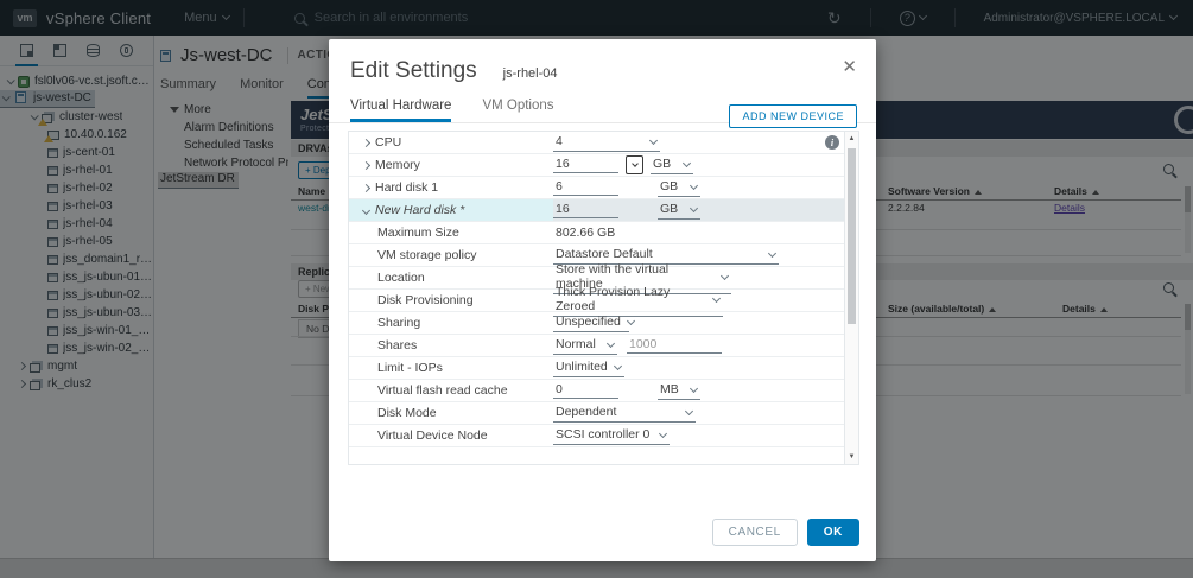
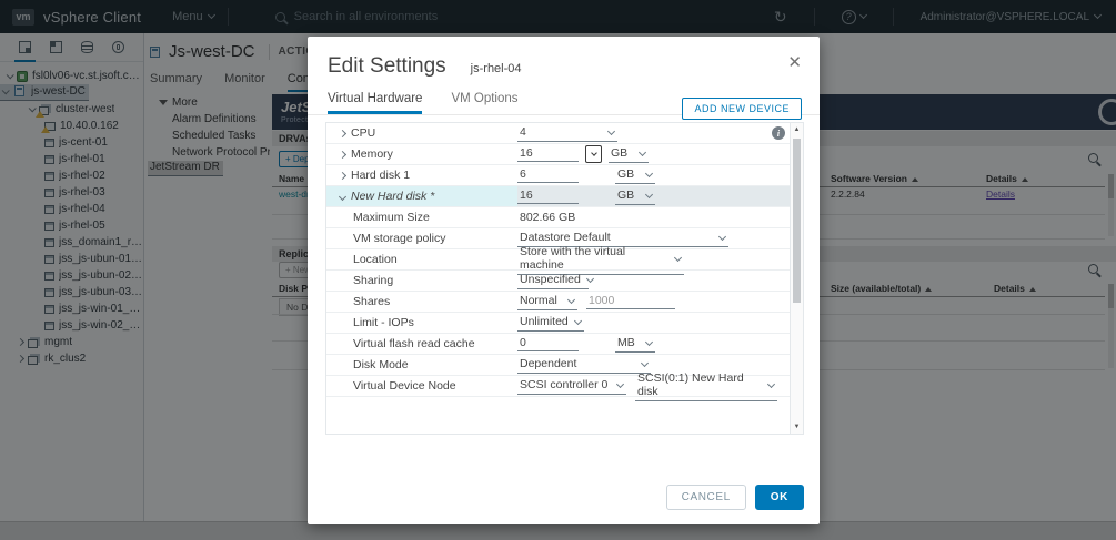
  vm
  vSphere Client
  Menu
  Search in all environments
  ↻
  ?
  Administrator@VSPHERE.LOCAL
  fsl0lv06-vc.st.jsoft.com
  js-west-DC
  cluster-west
  10.40.0.162
  js-cent-01
  js-rhel-01
  js-rhel-02
  js-rhel-03
  js-rhel-04
  js-rhel-05
  jss_domain1_roc
  jss_js-ubun-01_r
  jss_js-ubun-02_r
  jss_js-ubun-03_r
  jss_js-win-01_rvm
  jss_js-win-02_rvm
  mgmt
  rk_clus2
  Js-west-DC
  Summary
  Monitor
  More
  Alarm Definitions
  Scheduled Tasks
  Network Protocol Pr
  JetStream DR
  Jet
  DRVA
  Name
  Software Version
  Details
  west-d
  2.2.2.84
  Details
  Replic
  + Ne
  Disk P
  Size (available/total)
  Details
  No D
  Edit Settings
  js-rhel-04
  ✕
  Virtual Hardware
  VM Options
  ADD NEW DEVICE
  CPU
  4
  i
  Memory
  16
  GB
  Hard disk 1
  6
  GB
  New Hard disk *
  16
  GB
  Maximum Size
  802.66 GB
  VM storage policy
  Datastore Default
  Location
  Store with the virtual machine
- Disk Provisioning
- Thick Provision Lazy Zeroed
  Sharing
  Unspecified
  Shares
  Normal
  1000
  Limit - IOPs
  Unlimited
  Virtual flash read cache
  0
  MB
  Disk Mode
  Dependent
  Virtual Device Node
  SCSI controller 0
+ SCSI(0:1) New Hard disk
  CANCEL
  OK
